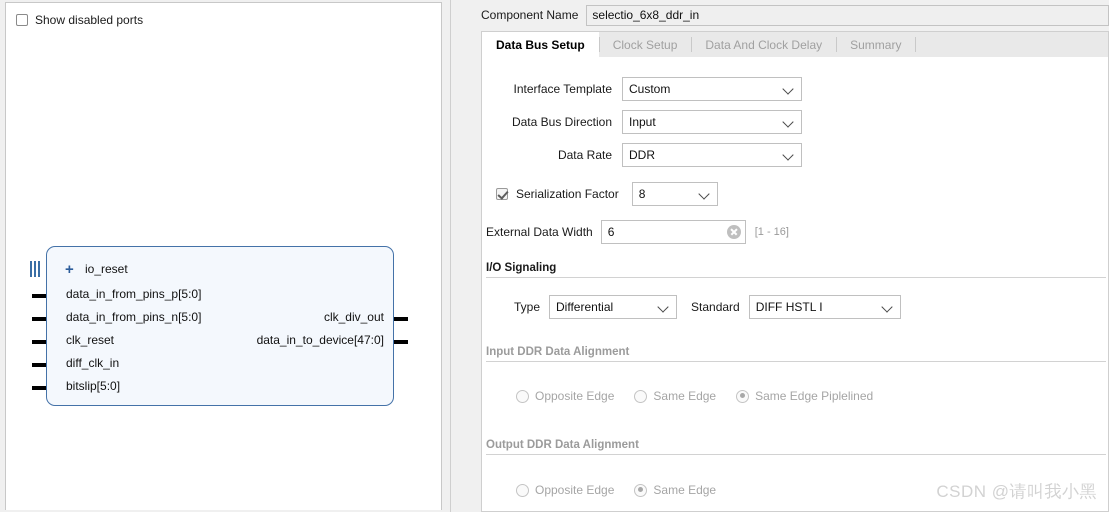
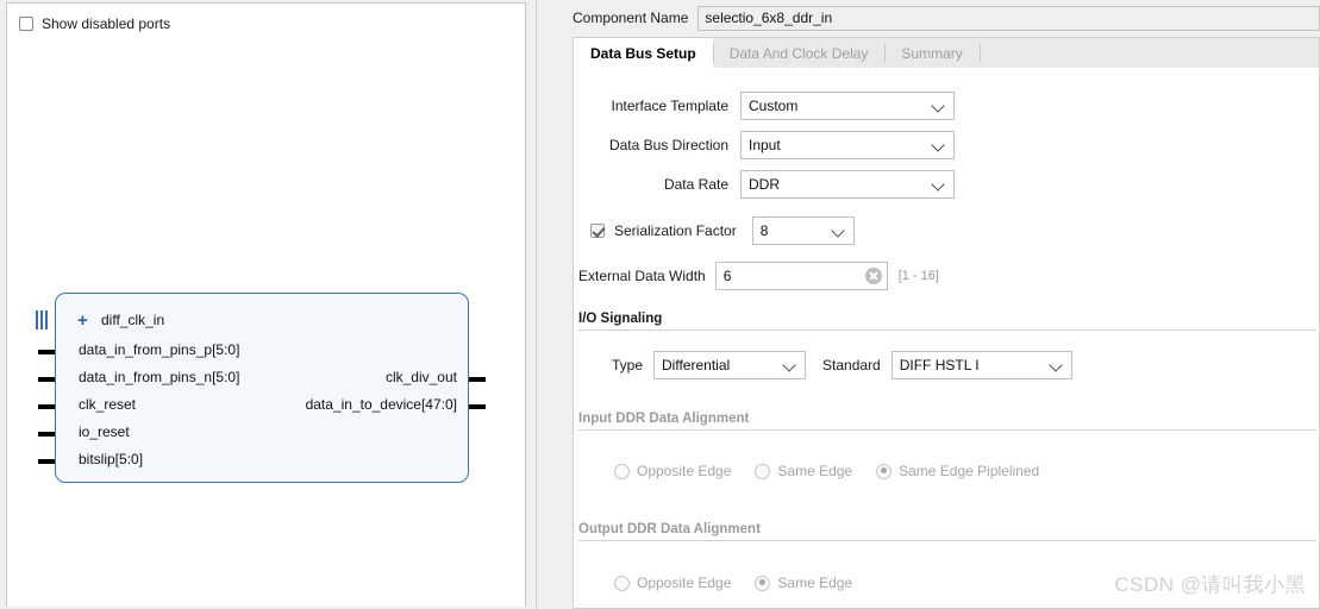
  Show disabled ports
  +
- io_reset
+ diff_clk_in
  data_in_from_pins_p[5:0]
  data_in_from_pins_n[5:0]
  clk_reset
- diff_clk_in
+ io_reset
  bitslip[5:0]
  clk_div_out
  data_in_to_device[47:0]
  Component Name
  selectio_6x8_ddr_in
  Data Bus Setup
- Clock Setup
  Data And Clock Delay
  Summary
  Interface Template
  Custom
  Data Bus Direction
  Input
  Data Rate
  DDR
  Serialization Factor
  8
  External Data Width
  6
  [1 - 16]
  I/O Signaling
  Type
  Differential
  Standard
  DIFF HSTL I
  Input DDR Data Alignment
  Opposite Edge
  Same Edge
  Same Edge Piplelined
  Output DDR Data Alignment
  Opposite Edge
  Same Edge
  CSDN @请叫我小黑
